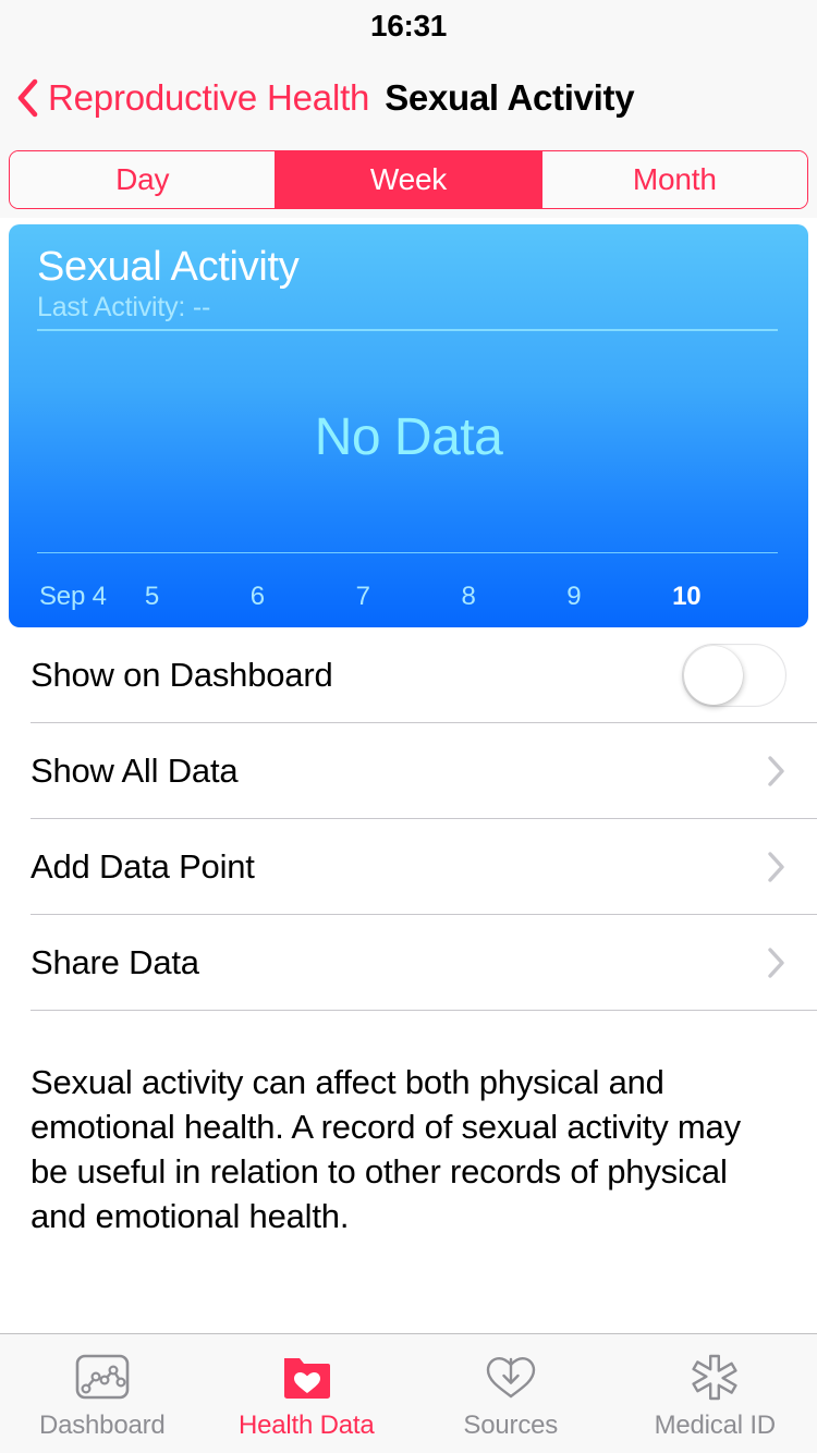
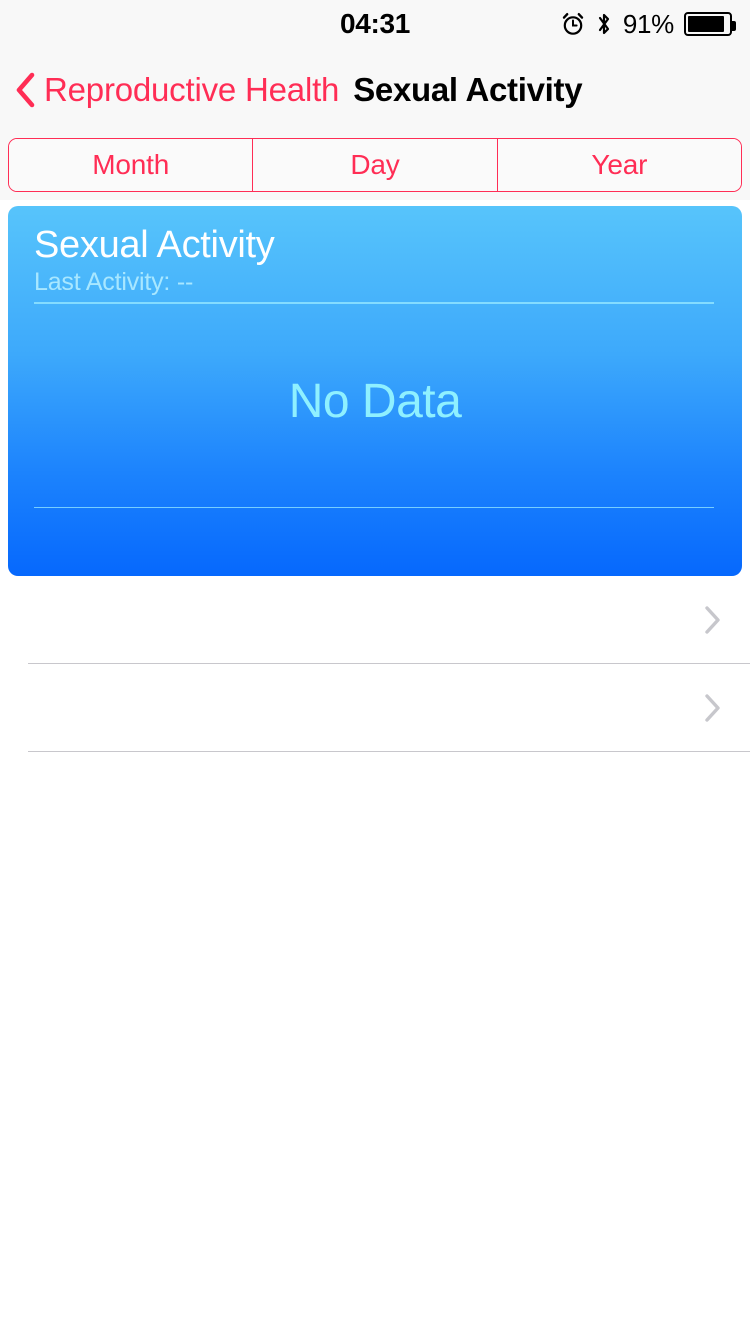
- 16:31
+ 04:31
+ 91%
  Reproductive Health
  Sexual Activity
- Day
+ Month
- Week
- Month
+ Day
+ Year
  Sexual Activity
  Last Activity: --
  No Data
- Sep 4
- 5
- 6
- 7
- 8
- 9
- 10
- Show on Dashboard
- Show All Data
- Add Data Point
- Share Data
- Sexual activity can affect both physical and emotional health. A record of sexual activity may be useful in relation to other records of physical and emotional health.
- Dashboard
- Health Data
- Sources
- Medical ID
